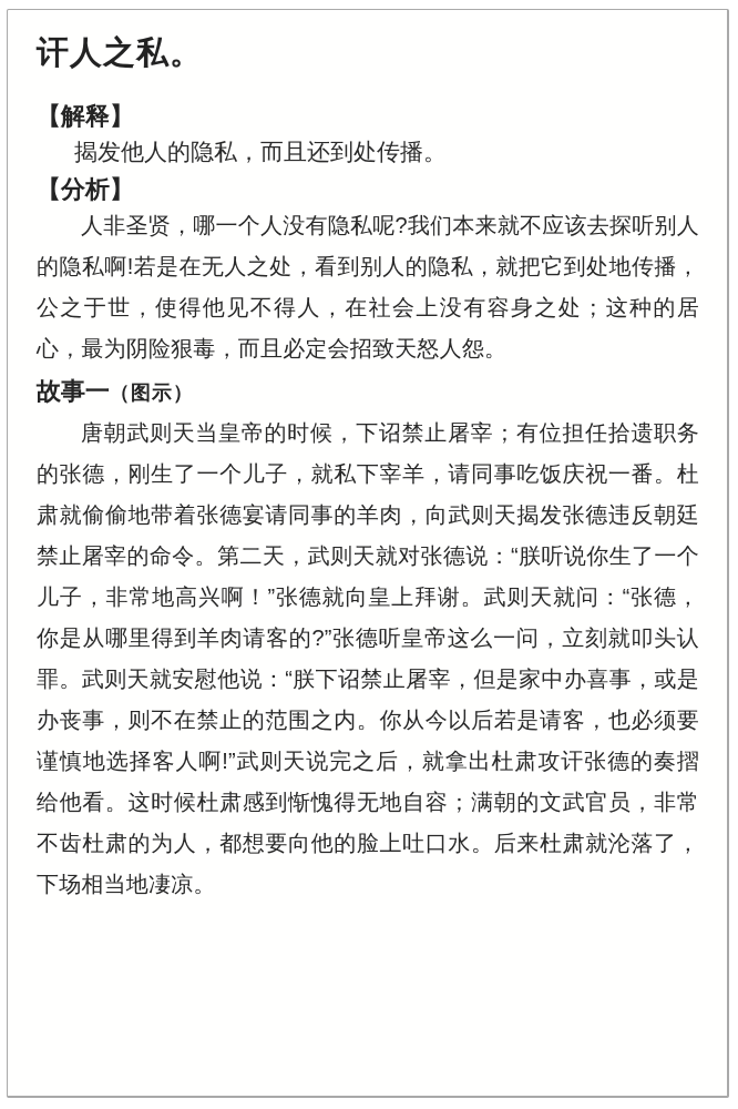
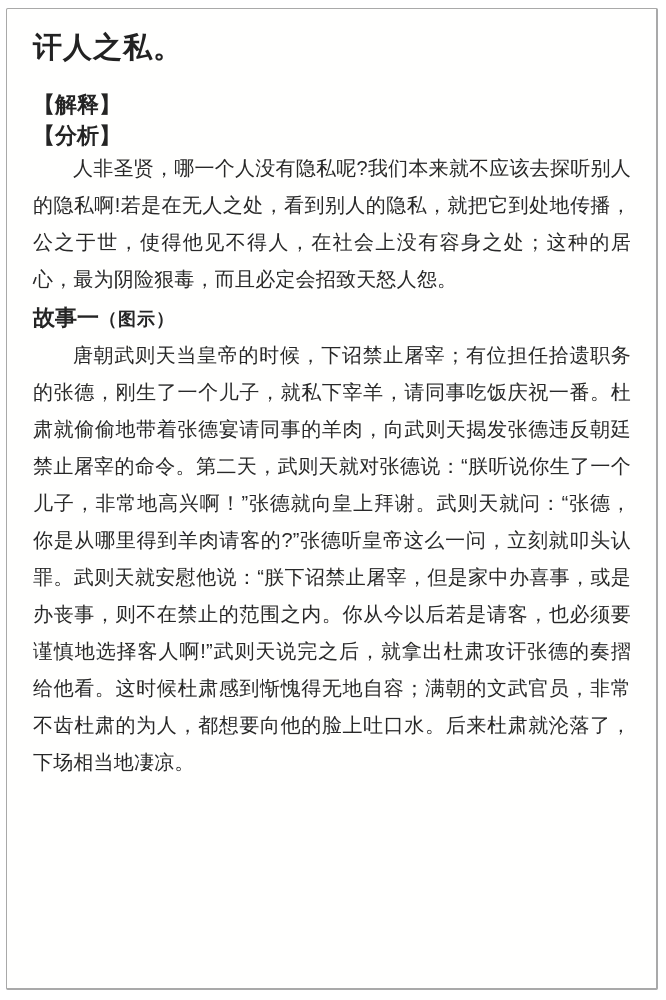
  讦人之私。
  【解释】
- 揭发他人的隐私，而且还到处传播。
  【分析】
  人非圣贤，哪一个人没有隐私呢?我们本来就不应该去探听别人的隐私啊!若是在无人之处，看到别人的隐私，就把它到处地传播，公之于世，使得他见不得人，在社会上没有容身之处；这种的居心，最为阴险狠毒，而且必定会招致天怒人怨。
  故事一（图示）
  唐朝武则天当皇帝的时候，下诏禁止屠宰；有位担任拾遗职务的张德，刚生了一个儿子，就私下宰羊，请同事吃饭庆祝一番。杜肃就偷偷地带着张德宴请同事的羊肉，向武则天揭发张德违反朝廷禁止屠宰的命令。第二天，武则天就对张德说：“朕听说你生了一个儿子，非常地高兴啊！”张德就向皇上拜谢。武则天就问：“张德，你是从哪里得到羊肉请客的?”张德听皇帝这么一问，立刻就叩头认罪。武则天就安慰他说：“朕下诏禁止屠宰，但是家中办喜事，或是办丧事，则不在禁止的范围之内。你从今以后若是请客，也必须要谨慎地选择客人啊!”武则天说完之后，就拿出杜肃攻讦张德的奏摺给他看。这时候杜肃感到惭愧得无地自容；满朝的文武官员，非常不齿杜肃的为人，都想要向他的脸上吐口水。后来杜肃就沦落了，下场相当地凄凉。
